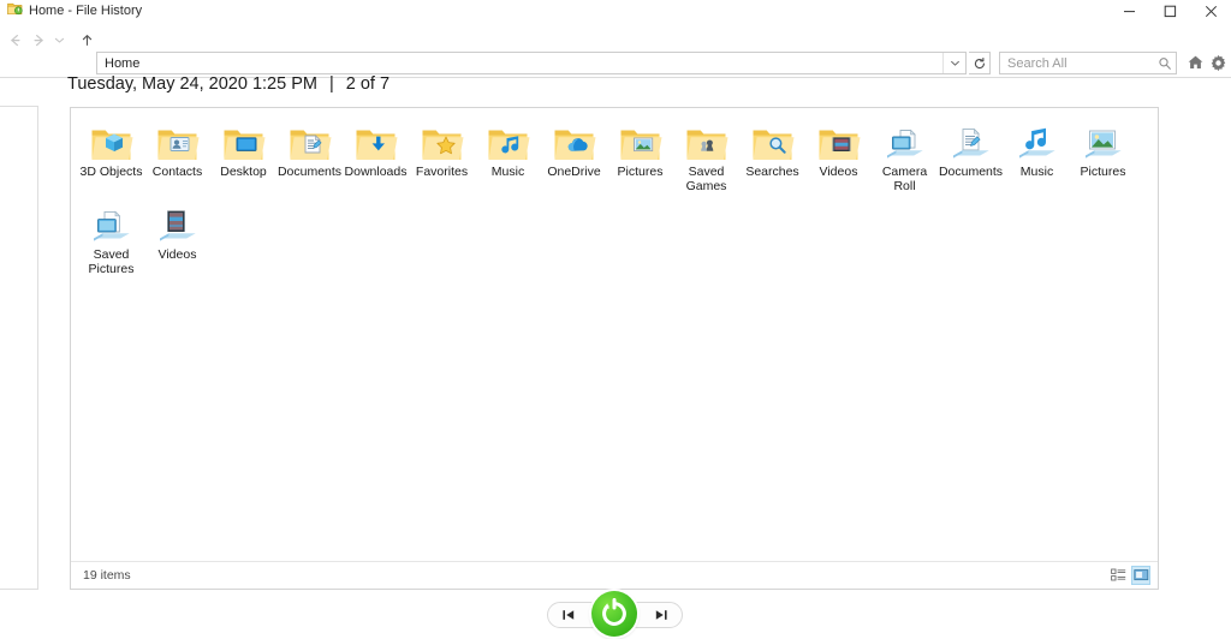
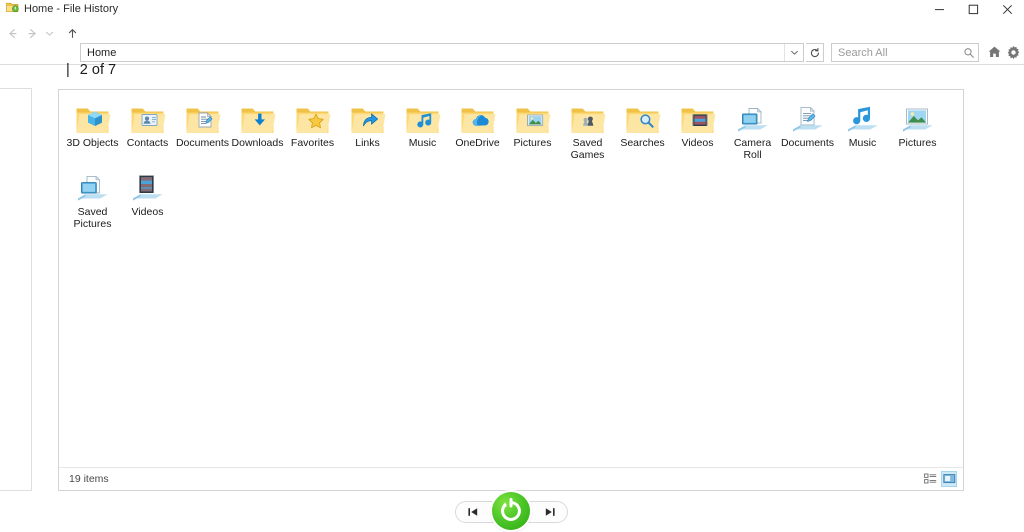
  Home - File History
  Home
  Search All
- Tuesday, May 24, 2020 1:25 PM
  |
  2 of 7
  3D Objects
  Contacts
- Desktop
  Documents
  Downloads
  Favorites
+ Links
  Music
  OneDrive
  Pictures
  Saved Games
  Searches
  Videos
  Camera Roll
  Documents
  Music
  Pictures
  Saved Pictures
  Videos
  19 items
